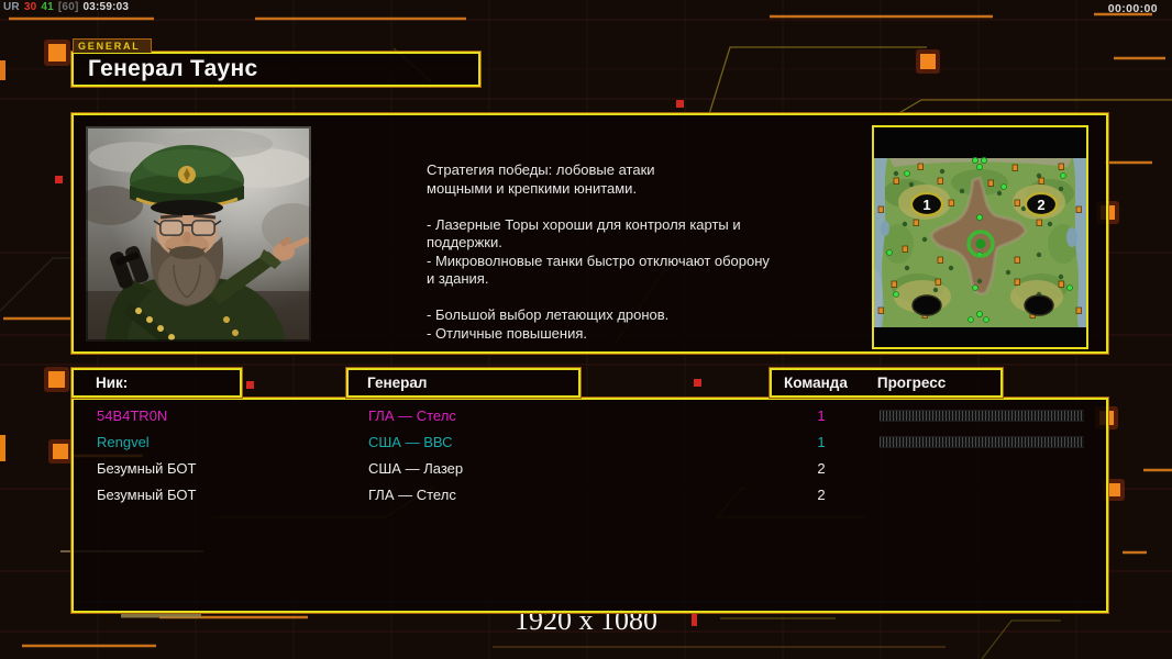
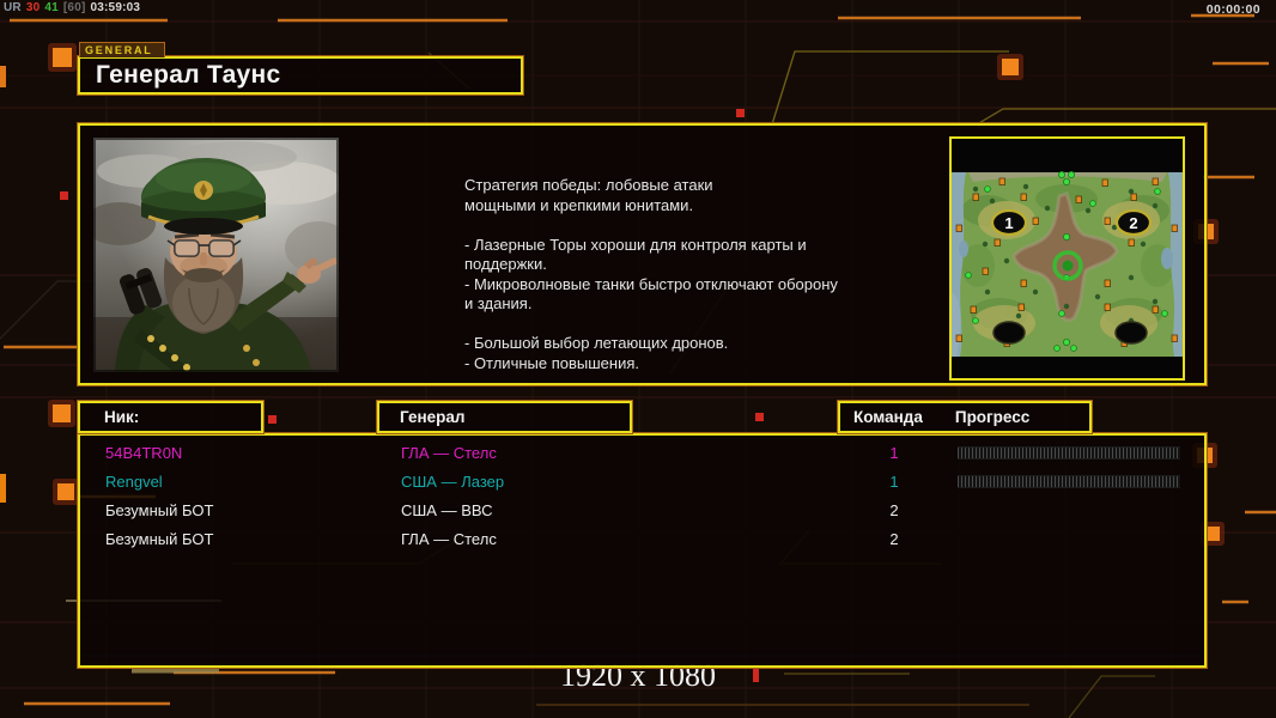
  UR 30 41 [60] 03:59:03
  00:00:00
  GENERAL
  Генерал Таунс
  Стратегия победы: лобовые атаки
  мощными и крепкими юнитами.
  - Лазерные Торы хороши для контроля карты и
  поддержки.
  - Микроволновые танки быстро отключают оборону
  и здания.
  - Большой выбор летающих дронов.
  - Отличные повышения.
  1
  2
  Ник:
  Генерал
  Команда
  Прогресс
  54B4TR0N
  ГЛА — Стелс
  1
  Rengvel
- США — ВВС
+ США — Лазер
  1
  Безумный БОТ
- США — Лазер
+ США — ВВС
  2
  Безумный БОТ
  ГЛА — Стелс
  2
  1920 x 1080
